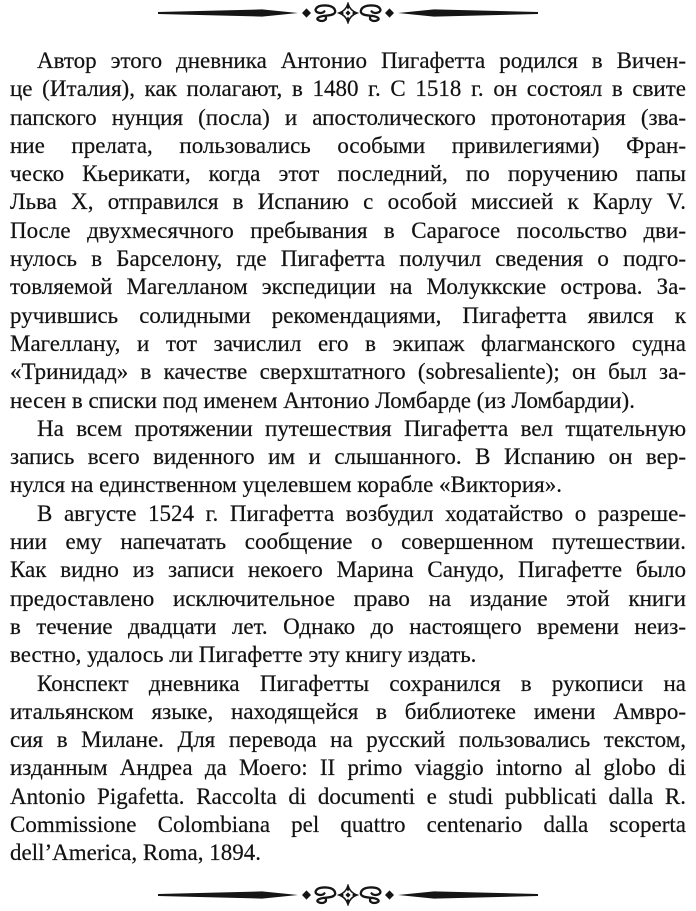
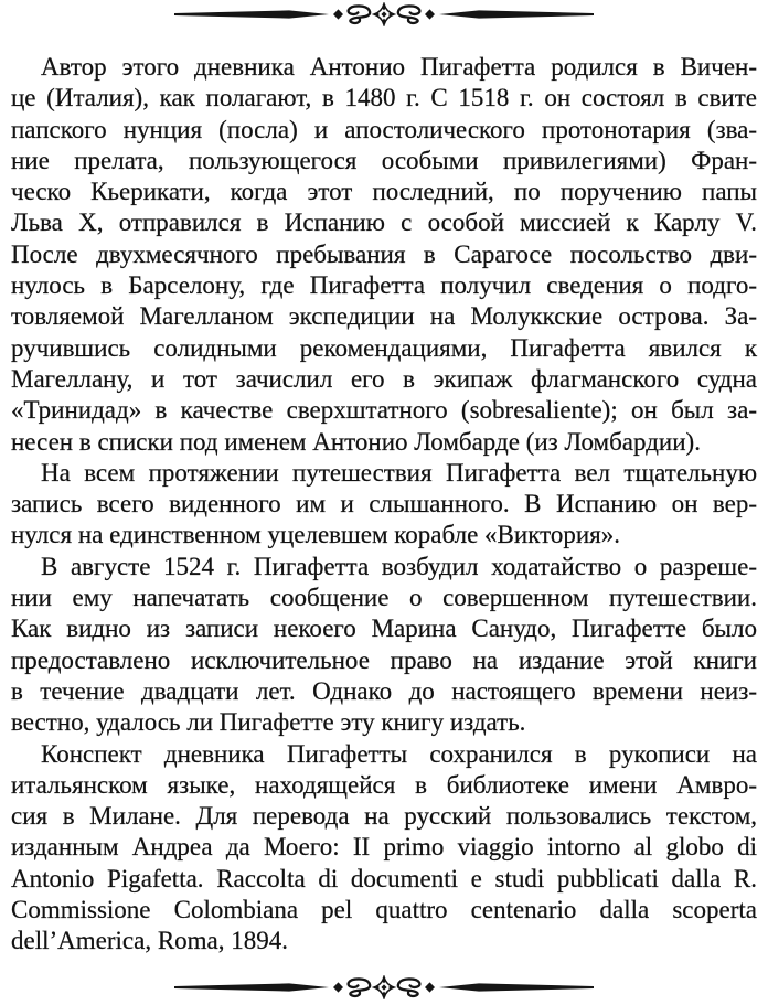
  Автор этого дневника Антонио Пигафетта родился в Вичен-
  це (Италия), как полагают, в 1480 г. С 1518 г. он состоял в свите
  папского нунция (посла) и апостолического протонотария (зва-
- ние прелата, пользовались особыми привилегиями) Фран-
+ ние прелата, пользующегося особыми привилегиями) Фран-
  ческо Кьерикати, когда этот последний, по поручению папы
  Льва X, отправился в Испанию с особой миссией к Карлу V.
  После двухмесячного пребывания в Сарагосе посольство дви-
  нулось в Барселону, где Пигафетта получил сведения о подго-
  товляемой Магелланом экспедиции на Молуккские острова. За-
  ручившись солидными рекомендациями, Пигафетта явился к
  Магеллану, и тот зачислил его в экипаж флагманского судна
  «Тринидад» в качестве сверхштатного (sobresaliente); он был за-
  несен в списки под именем Антонио Ломбарде (из Ломбардии).
  На всем протяжении путешествия Пигафетта вел тщательную
  запись всего виденного им и слышанного. В Испанию он вер-
  нулся на единственном уцелевшем корабле «Виктория».
  В августе 1524 г. Пигафетта возбудил ходатайство о разреше-
  нии ему напечатать сообщение о совершенном путешествии.
  Как видно из записи некоего Марина Санудо, Пигафетте было
  предоставлено исключительное право на издание этой книги
  в течение двадцати лет. Однако до настоящего времени неиз-
  вестно, удалось ли Пигафетте эту книгу издать.
  Конспект дневника Пигафетты сохранился в рукописи на
  итальянском языке, находящейся в библиотеке имени Амвро-
  сия в Милане. Для перевода на русский пользовались текстом,
  изданным Андреа да Моего: II primo viaggio intorno al globo di
  Antonio Pigafetta. Raccolta di documenti e studi pubblicati dalla R.
  Commissione Colombiana pel quattro centenario dalla scoperta
  dell’America, Roma, 1894.
